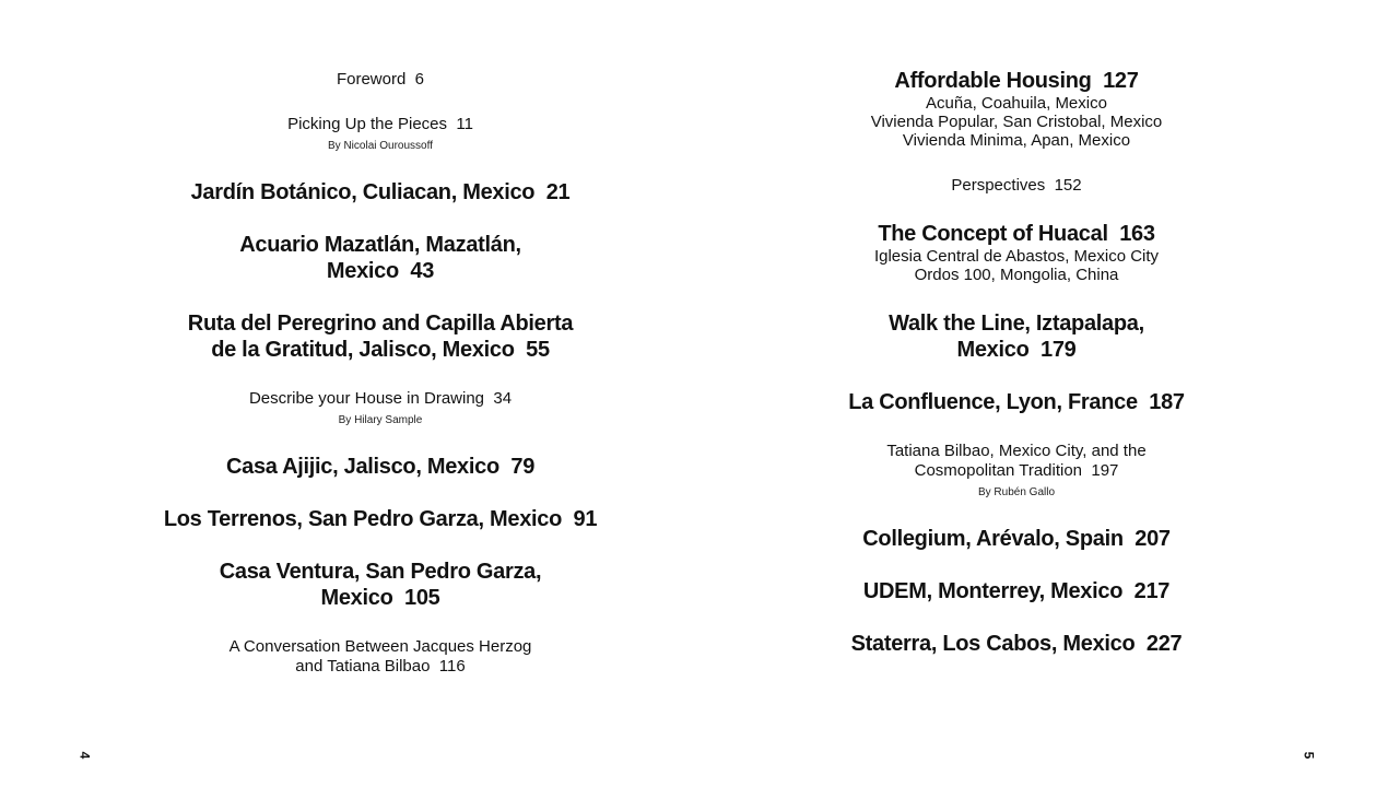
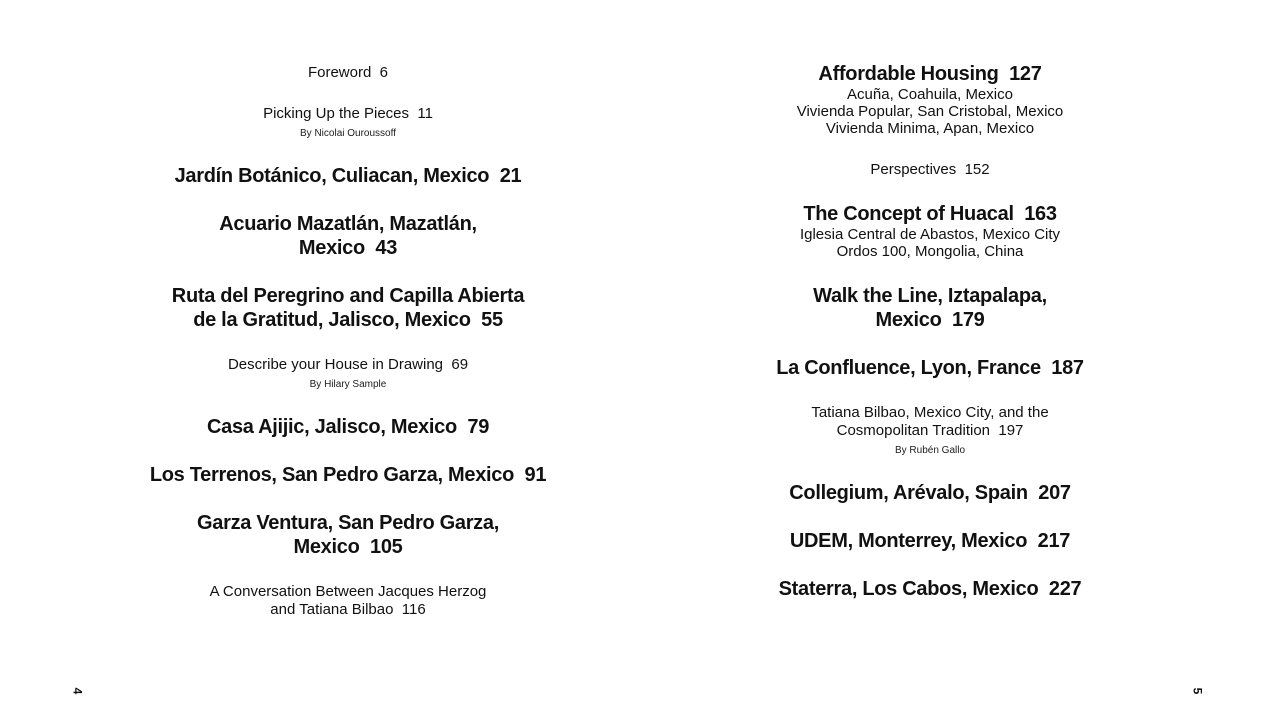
  Foreword 6
  Picking Up the Pieces 11
  By Nicolai Ouroussoff
  Jardín Botánico, Culiacan, Mexico 21
  Acuario Mazatlán, Mazatlán,
  Mexico 43
  Ruta del Peregrino and Capilla Abierta
  de la Gratitud, Jalisco, Mexico 55
- Describe your House in Drawing 34
+ Describe your House in Drawing 69
  By Hilary Sample
  Casa Ajijic, Jalisco, Mexico 79
  Los Terrenos, San Pedro Garza, Mexico 91
- Casa Ventura, San Pedro Garza,
+ Garza Ventura, San Pedro Garza,
  Mexico 105
  A Conversation Between Jacques Herzog
  and Tatiana Bilbao 116
  Affordable Housing 127
  Acuña, Coahuila, Mexico
  Vivienda Popular, San Cristobal, Mexico
  Vivienda Minima, Apan, Mexico
  Perspectives 152
  The Concept of Huacal 163
  Iglesia Central de Abastos, Mexico City
  Ordos 100, Mongolia, China
  Walk the Line, Iztapalapa,
  Mexico 179
  La Confluence, Lyon, France 187
  Tatiana Bilbao, Mexico City, and the
  Cosmopolitan Tradition 197
  By Rubén Gallo
  Collegium, Arévalo, Spain 207
  UDEM, Monterrey, Mexico 217
  Staterra, Los Cabos, Mexico 227
